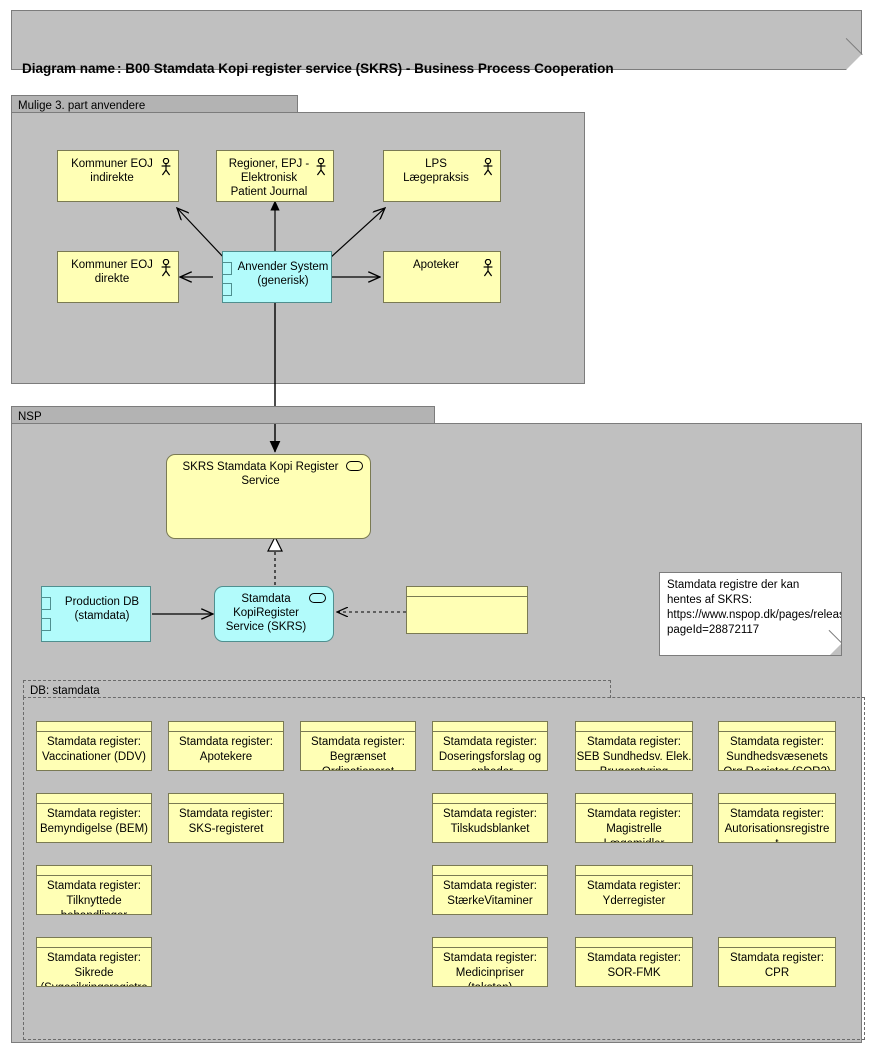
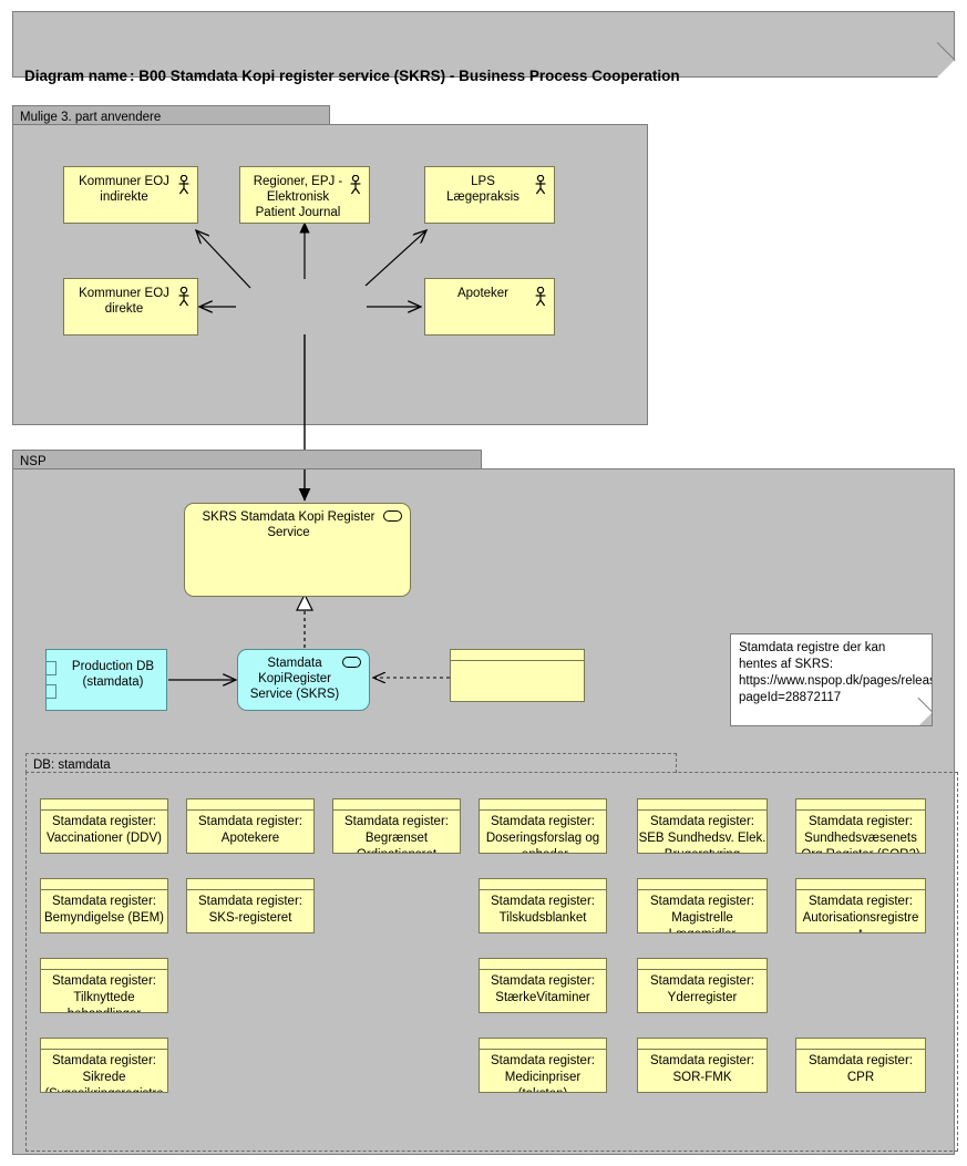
  Diagram name : B00 Stamdata Kopi register service (SKRS) - Business Process Cooperation
  Mulige 3. part anvendere
  Kommuner EOJ
  indirekte
  Regioner, EPJ -
  Elektronisk
  Patient Journal
  LPS
  Lægepraksis
  Kommuner EOJ
  direkte
  Apoteker
- Anvender System
- (generisk)
  NSP
  SKRS Stamdata Kopi Register
  Service
  Production DB
  (stamdata)
  Stamdata
  KopiRegister
  Service (SKRS)
  Stamdata registre der kan hentes af SKRS: https://www.nspop.dk/pages/releapageId=28872117
  DB: stamdata
  Stamdata register:
  Vaccinationer (DDV)
  Stamdata register:
  Apotekere
  Stamdata register:
  Begrænset
  Stamdata register:
  Doseringsforslag og
  Stamdata register:
  SEB Sundhedsv. Elek.
  Stamdata register:
  Sundhedsvæsenets
  Stamdata register:
  Bemyndigelse (BEM)
  Stamdata register:
  SKS-registeret
  Stamdata register:
  Tilskudsblanket
  Stamdata register:
  Magistrelle
  Stamdata register:
  Autorisationsregistre
  Stamdata register:
  Tilknyttede
  Stamdata register:
  StærkeVitaminer
  Stamdata register:
  Yderregister
  Stamdata register:
  Sikrede
  Stamdata register:
  Medicinpriser
  Stamdata register:
  SOR-FMK
  Stamdata register:
  CPR
